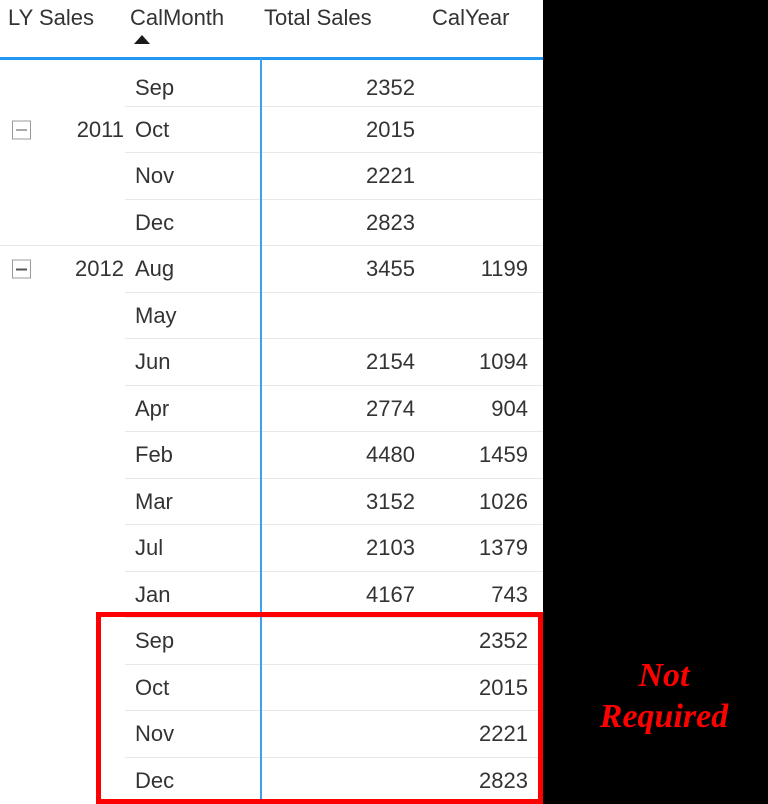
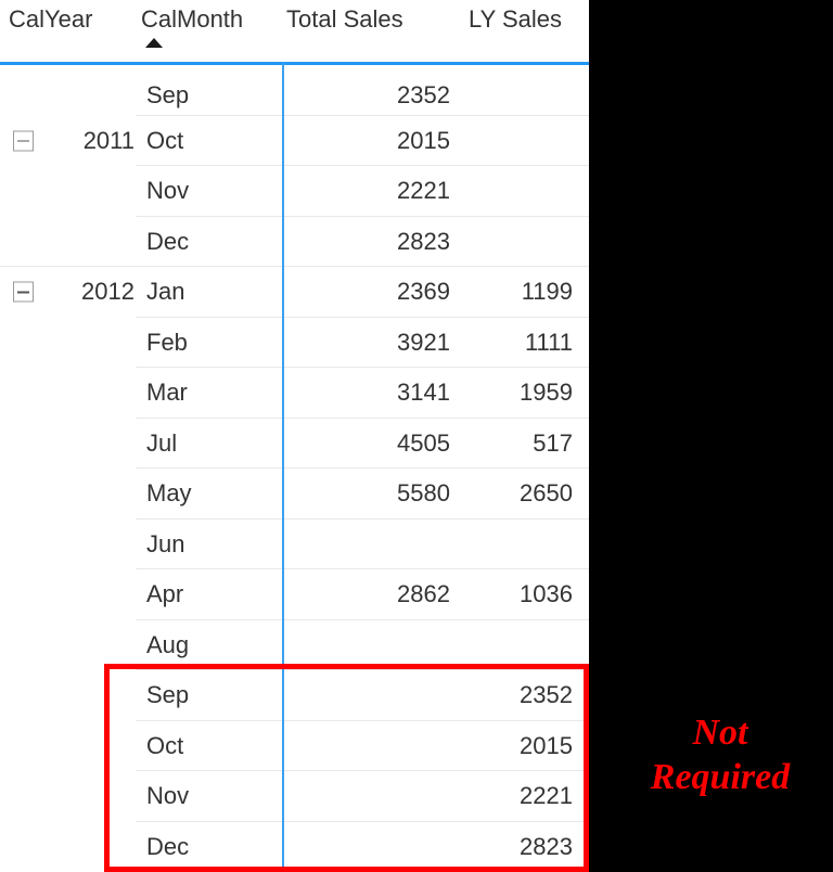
- LY Sales
+ CalYear
  CalMonth
  Total Sales
- CalYear
+ LY Sales
  Sep
  2352
  2011
  Oct
  2015
  Nov
  2221
  Dec
  2823
  2012
- Aug
+ Jan
- 3455
+ 2369
  1199
- May
+ Feb
+ 3921
+ 1111
- Jun
+ Mar
- 2154
+ 3141
- 1094
+ 1959
- Apr
+ Jul
- 2774
+ 4505
- 904
+ 517
- Feb
+ May
- 4480
+ 5580
- 1459
+ 2650
- Mar
+ Jun
- 3152
- 1026
- Jul
+ Apr
- 2103
+ 2862
- 1379
+ 1036
- Jan
+ Aug
- 4167
- 743
  Sep
  2352
  Oct
  2015
  Nov
  2221
  Dec
  2823
  Not
  Required
